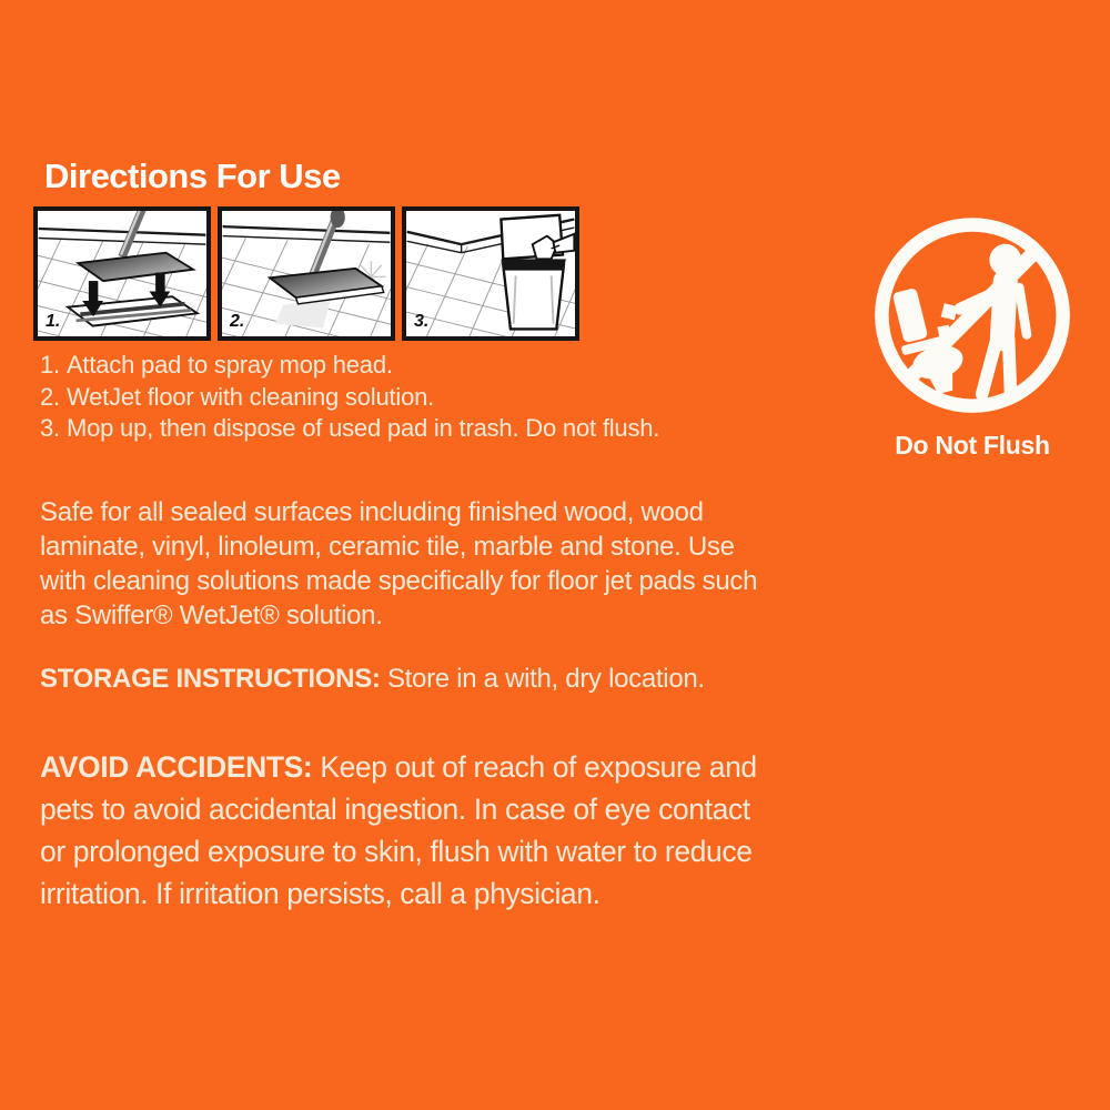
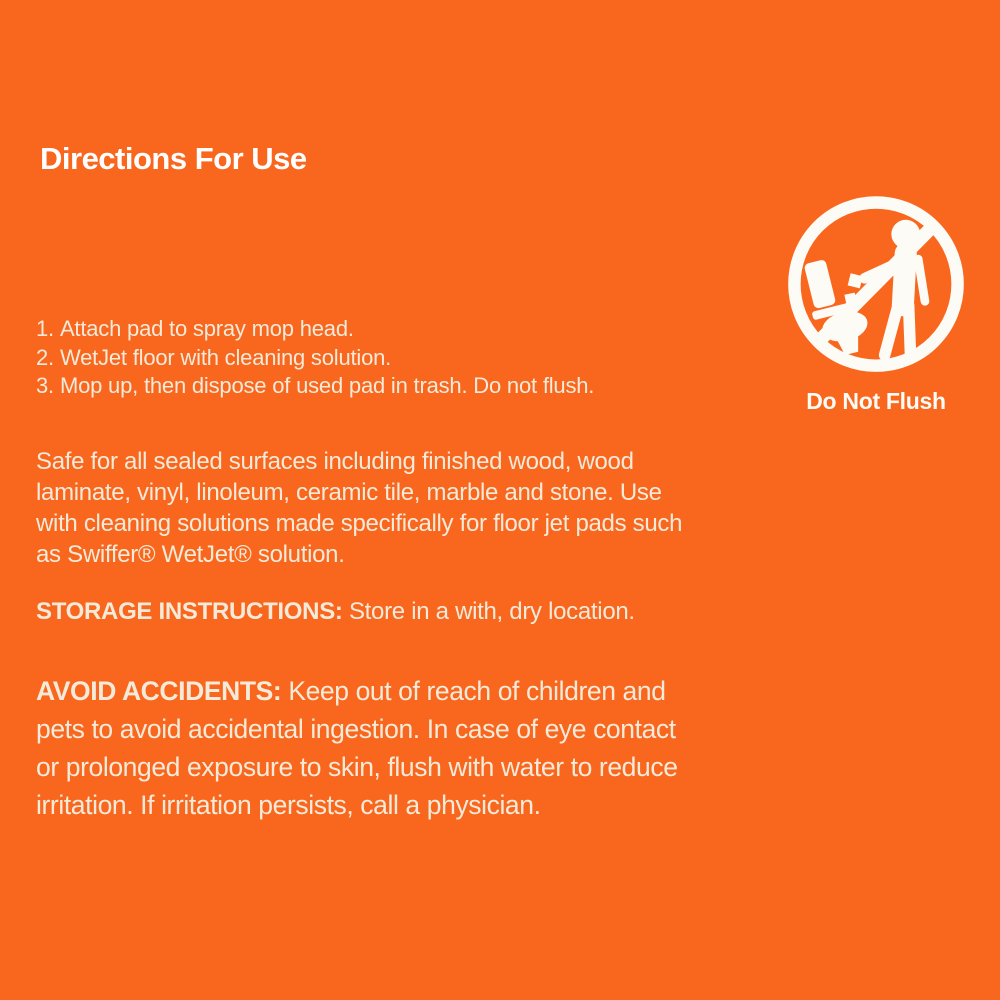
  Directions For Use
- 1.
- 2.
- 3.
  1. Attach pad to spray mop head.
  2. WetJet floor with cleaning solution.
  3. Mop up, then dispose of used pad in trash. Do not flush.
  Safe for all sealed surfaces including finished wood, wood laminate, vinyl, linoleum, ceramic tile, marble and stone. Use with cleaning solutions made specifically for floor jet pads such as Swiffer® WetJet® solution.
  STORAGE INSTRUCTIONS: Store in a with, dry location.
- AVOID ACCIDENTS: Keep out of reach of exposure and pets to avoid accidental ingestion. In case of eye contact or prolonged exposure to skin, flush with water to reduce irritation. If irritation persists, call a physician.
+ AVOID ACCIDENTS: Keep out of reach of children and pets to avoid accidental ingestion. In case of eye contact or prolonged exposure to skin, flush with water to reduce irritation. If irritation persists, call a physician.
  Do Not Flush
